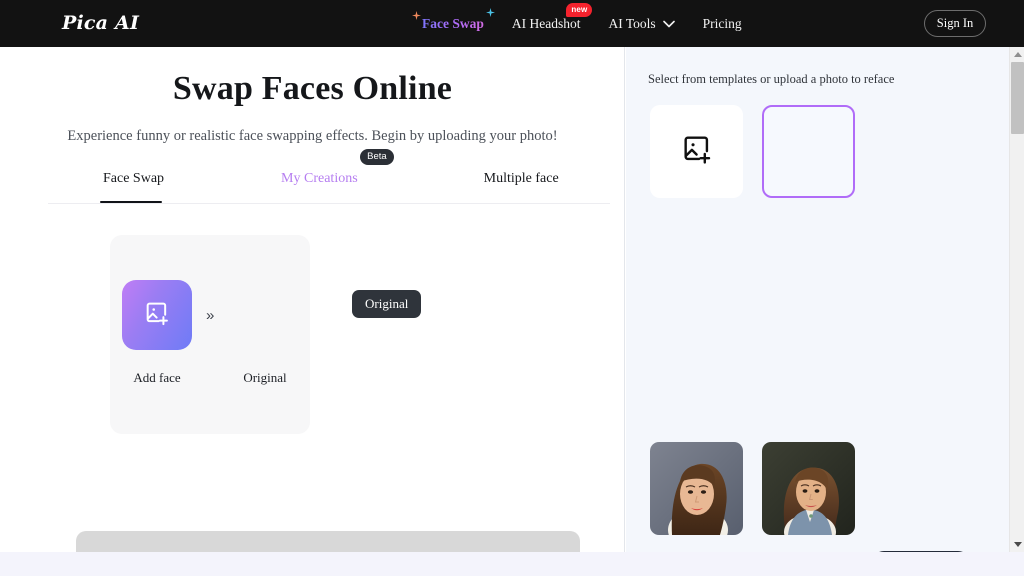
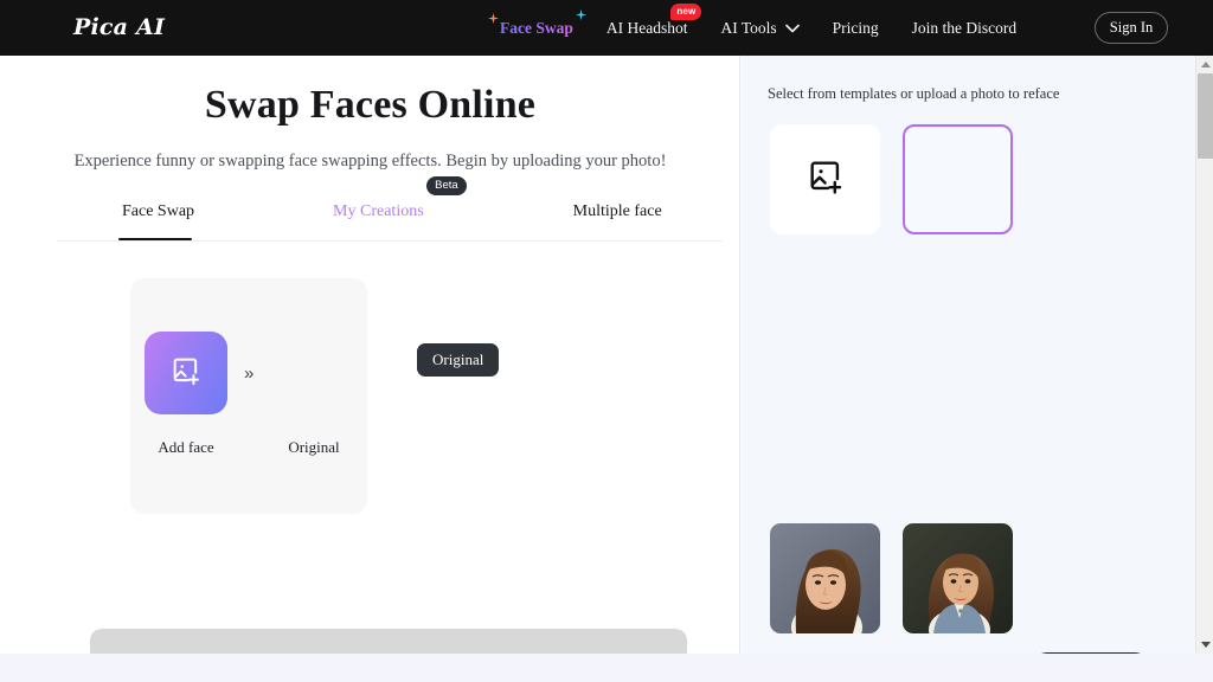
  Pica AI
  Face Swap
  AI Headshot
  new
  AI Tools
  Pricing
+ Join the Discord
  Sign In
  Swap Faces Online
- Experience funny or realistic face swapping effects. Begin by uploading your photo!
+ Experience funny or swapping face swapping effects. Begin by uploading your photo!
  Face Swap
  My Creations
  Beta
  Multiple face
  »
  Add face
  Original
  Original
  Select from templates or upload a photo to reface
